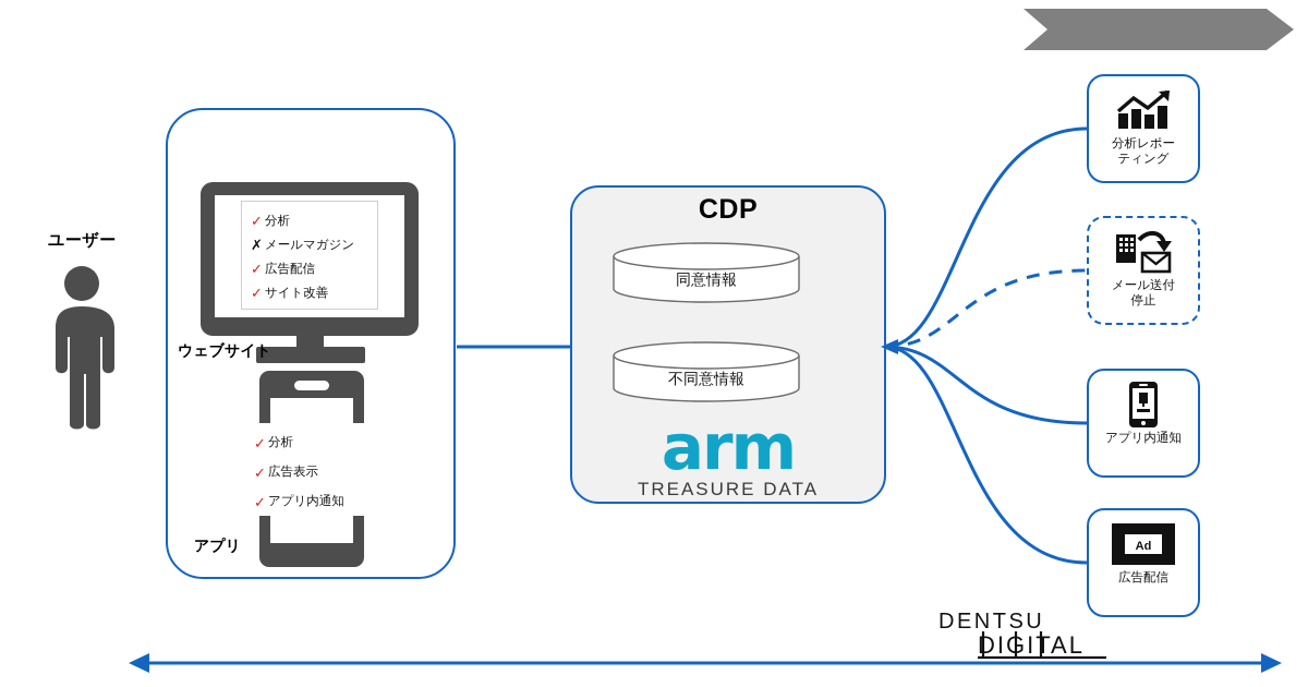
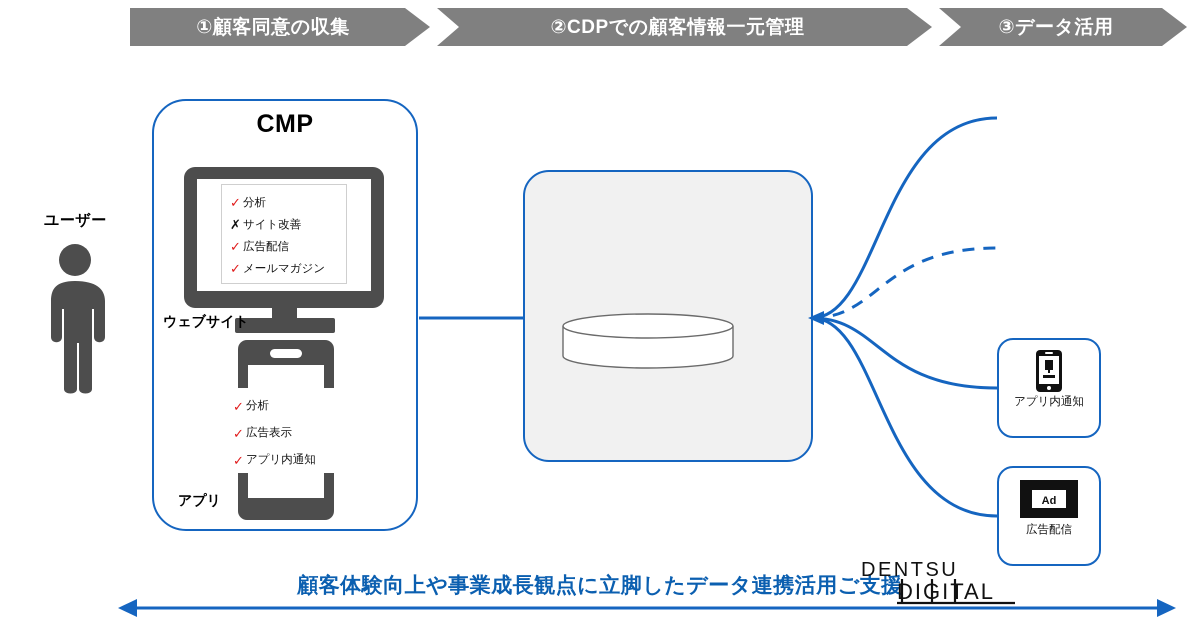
+ ①顧客同意の収集
+ ②CDPでの顧客情報一元管理
+ ③データ活用
  ユーザー
+ CMP
  ウェブサイト
  ✓
  分析
  ✗
- メールマガジン
+ サイト改善
  ✓
  広告配信
  ✓
- サイト改善
+ メールマガジン
  ✓
  分析
  ✓
  広告表示
  ✓
  アプリ内通知
  アプリ
- CDP
- 同意情報
- 不同意情報
- arm
- TREASURE DATA
- 分析レポー
- ティング
- メール送付
- 停止
  アプリ内通知
  Ad
  広告配信
+ 顧客体験向上や事業成長観点に立脚したデータ連携活用ご支援
  DENTSU
  DIITAL
